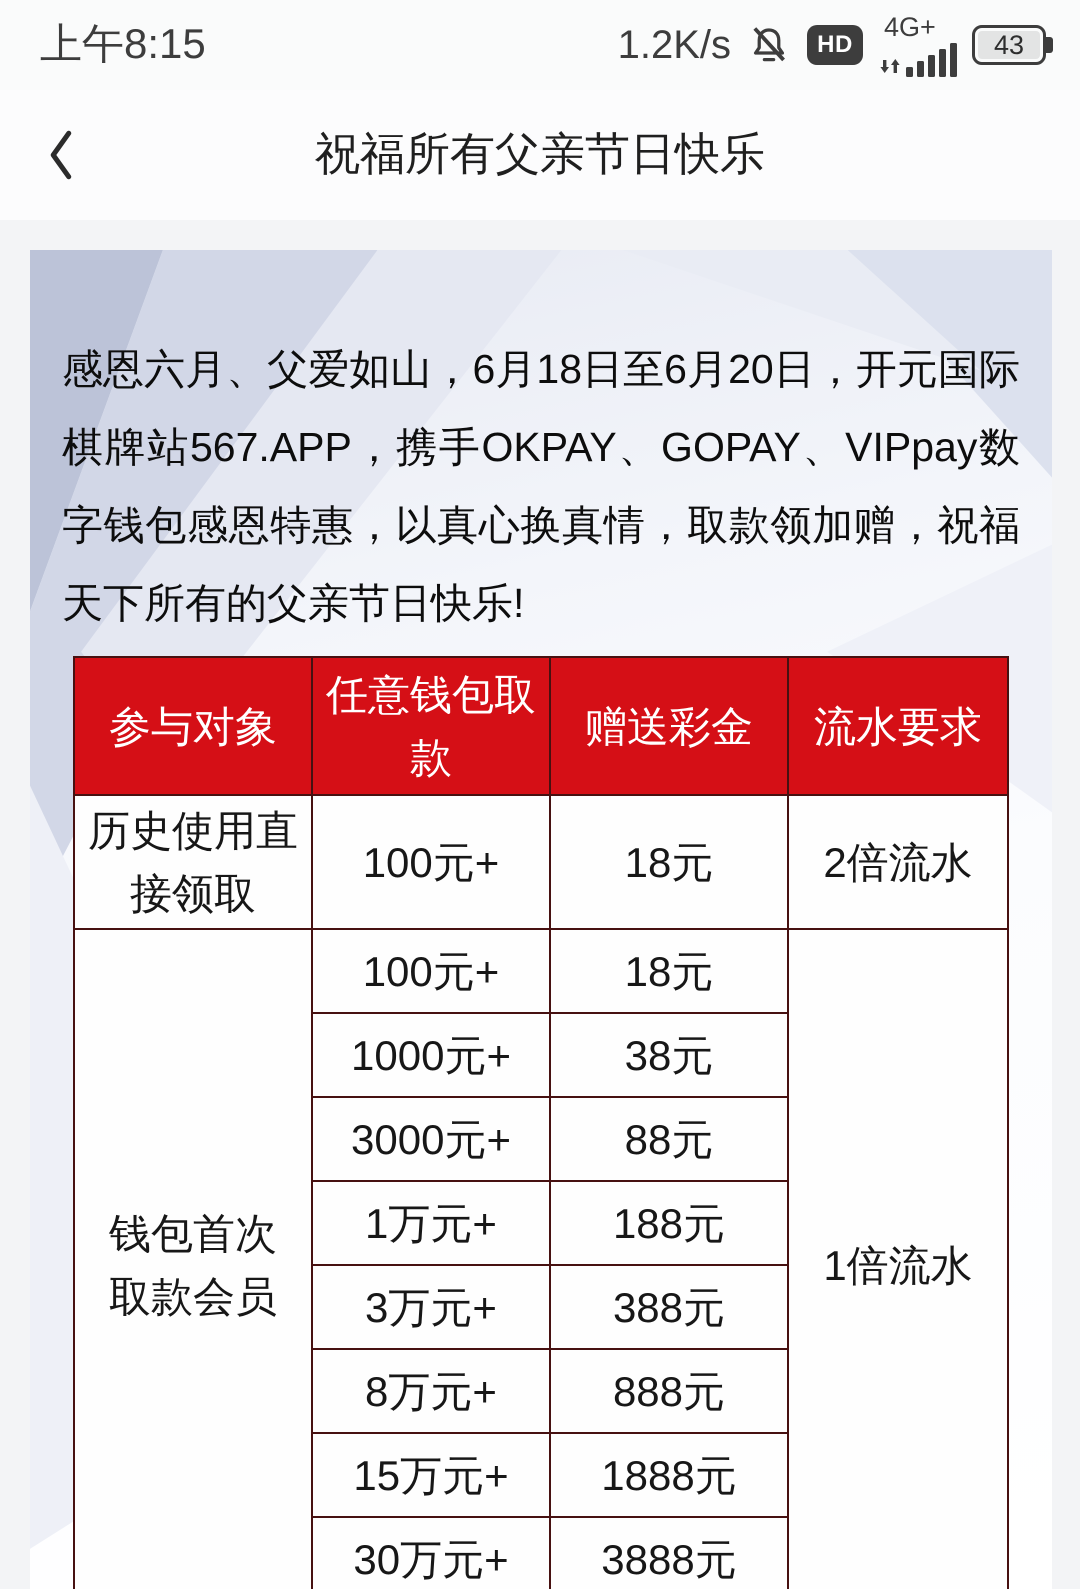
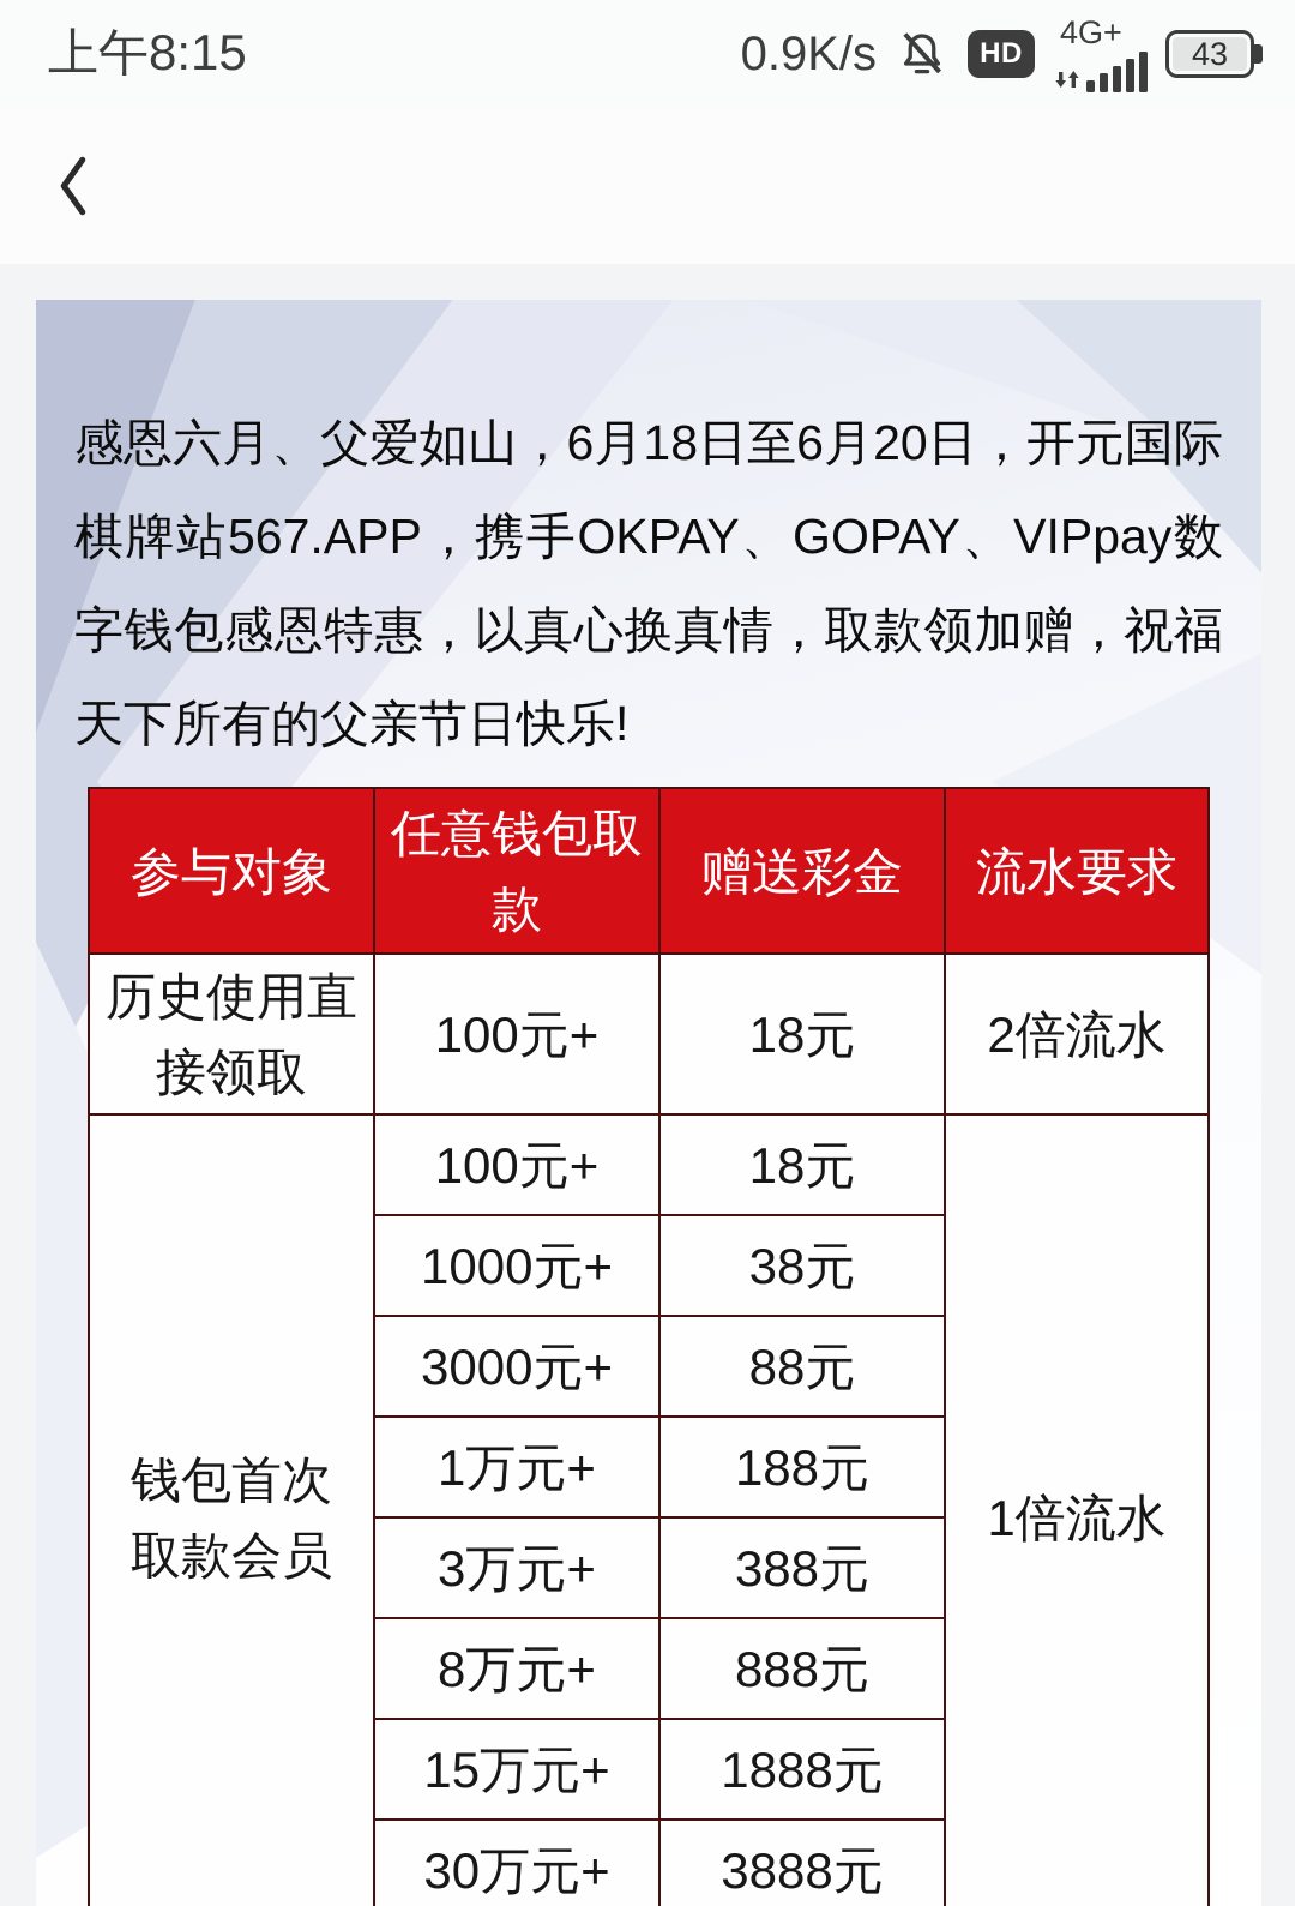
  上午8:15
- 1.2K/s
+ 0.9K/s
  HD
  4G+
  43
- 祝福所有父亲节日快乐
  感恩六月、父爱如山，6月18日至6月20日，开元国际棋牌站567.APP，携手OKPAY、GOPAY、VIPpay数字钱包感恩特惠，以真心换真情，取款领加赠，祝福天下所有的父亲节日快乐!
  参与对象	任意钱包取款	赠送彩金	流水要求
  历史使用直接领取	100元+	18元	2倍流水
  钱包首次 取款会员	100元+	18元	1倍流水
  1000元+	38元
  3000元+	88元
  1万元+	188元
  3万元+	388元
  8万元+	888元
  15万元+	1888元
  30万元+	3888元
